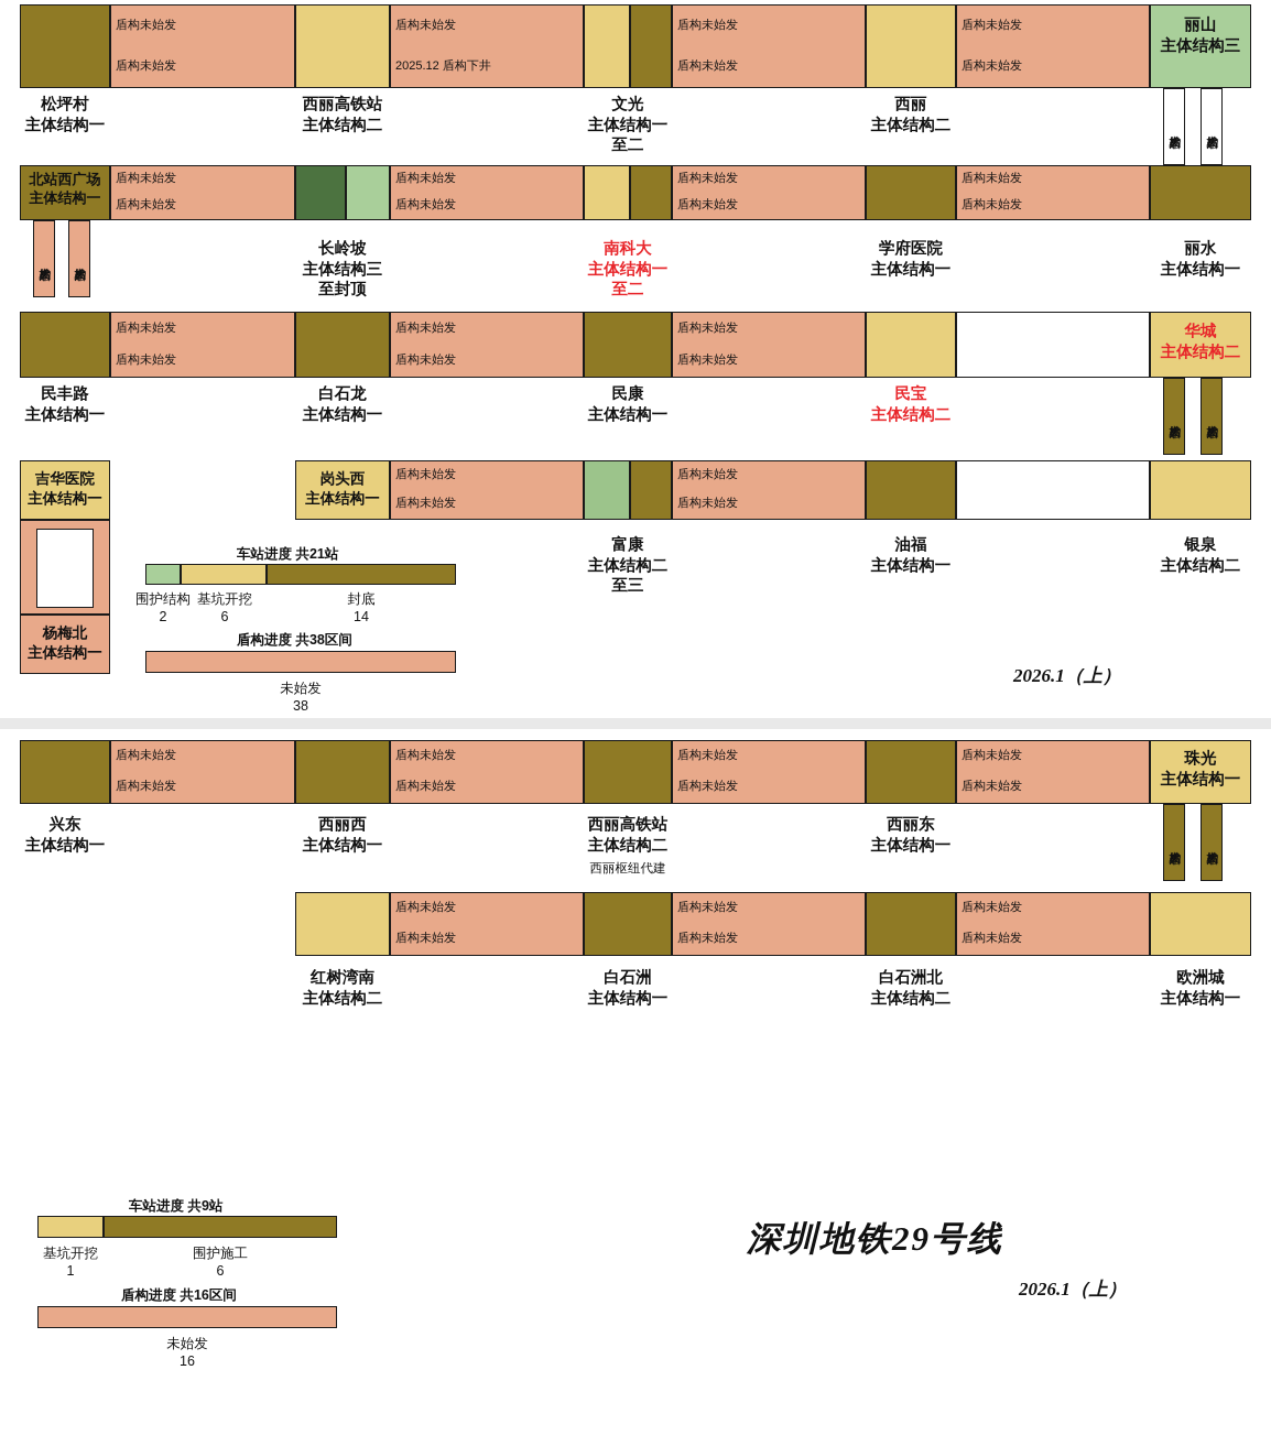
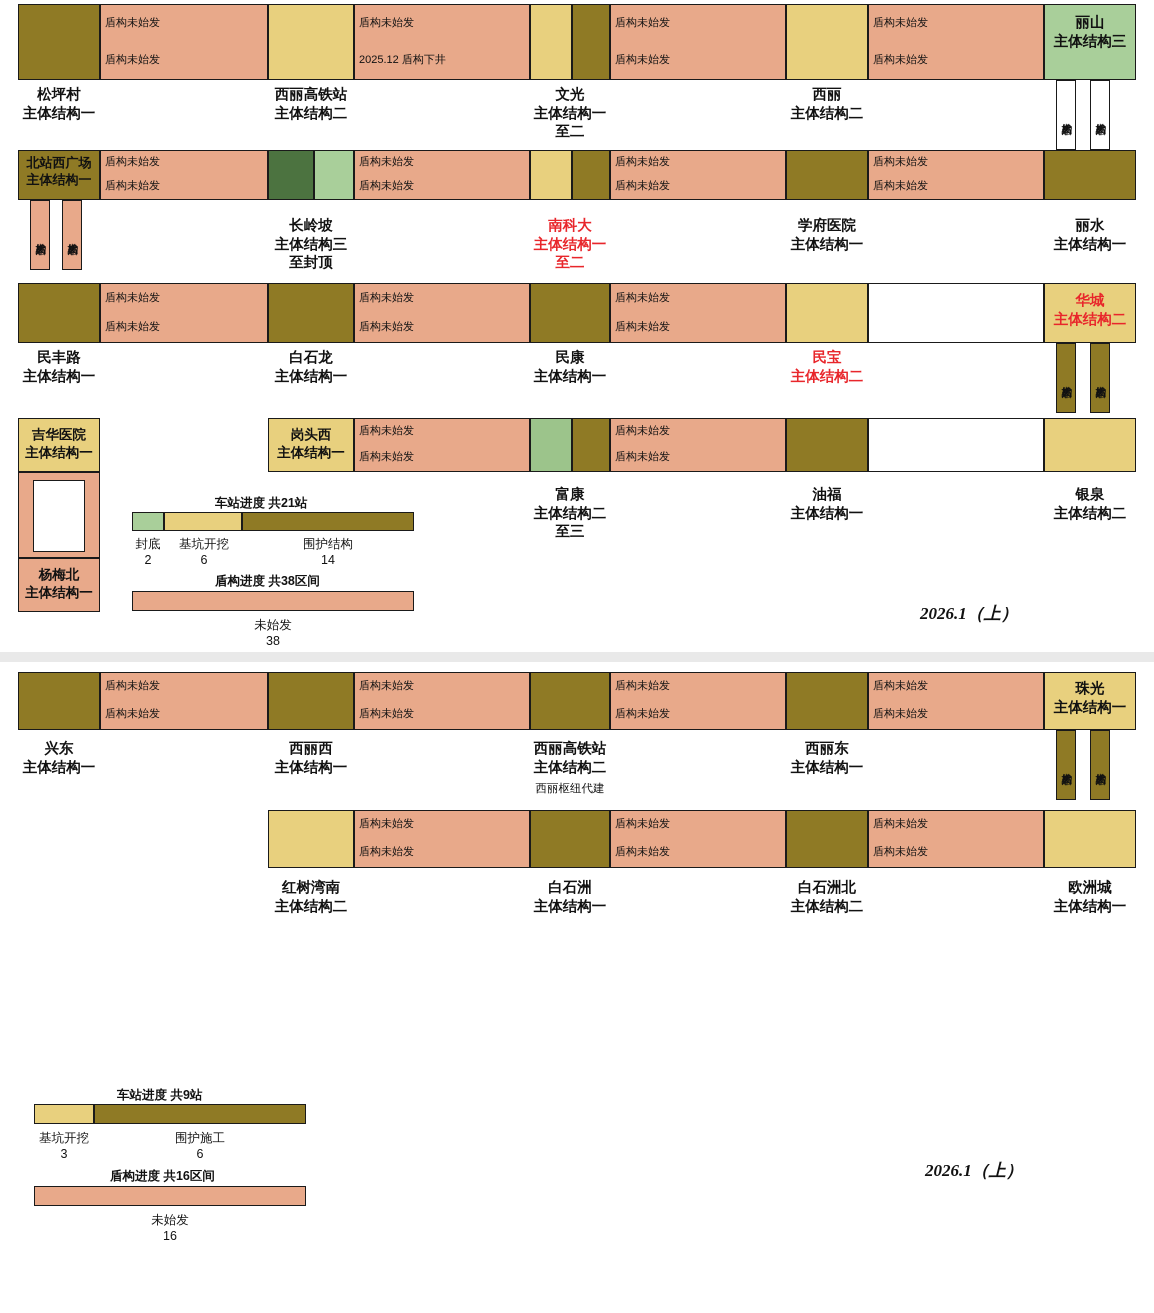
  盾构未始发
  盾构未始发
  盾构未始发
  2025.12 盾构下井
  盾构未始发
  盾构未始发
  盾构未始发
  盾构未始发
  丽山
  主体结构三
  松坪村
  主体结构一
  西丽高铁站
  主体结构二
  文光
  主体结构一
  至二
  西丽
  主体结构二
  北站西广场
  主体结构一
  盾构未始发
  盾构未始发
  盾构未始发
  盾构未始发
  盾构未始发
  盾构未始发
  盾构未始发
  盾构未始发
  长岭坡
  主体结构三
  至封顶
  南科大
  主体结构一
  至二
  学府医院
  主体结构一
  丽水
  主体结构一
  盾构未始发
  盾构未始发
  盾构未始发
  盾构未始发
  盾构未始发
  盾构未始发
  华城
  主体结构二
  民丰路
  主体结构一
  白石龙
  主体结构一
  民康
  主体结构一
  民宝
  主体结构二
  吉华医院
  主体结构一
  岗头西
  主体结构一
  盾构未始发
  盾构未始发
  盾构未始发
  盾构未始发
  富康
  主体结构二
  至三
  油福
  主体结构一
  银泉
  主体结构二
  杨梅北
  主体结构一
  车站进度 共21站
- 围护结构
+ 封底
  2
  基坑开挖
  6
- 封底
+ 围护结构
  14
  盾构进度 共38区间
  未始发
  38
  2026.1（上）
  盾构未始发
  盾构未始发
  盾构未始发
  盾构未始发
  盾构未始发
  盾构未始发
  盾构未始发
  盾构未始发
  珠光
  主体结构一
  兴东
  主体结构一
  西丽西
  主体结构一
  西丽高铁站
  主体结构二
  西丽枢纽代建
  西丽东
  主体结构一
  盾构未始发
  盾构未始发
  盾构未始发
  盾构未始发
  盾构未始发
  盾构未始发
  红树湾南
  主体结构二
  白石洲
  主体结构一
  白石洲北
  主体结构二
  欧洲城
  主体结构一
  车站进度 共9站
  基坑开挖
- 1
+ 3
  围护施工
  6
  盾构进度 共16区间
  未始发
  16
- 深圳地铁29号线
  2026.1（上）
